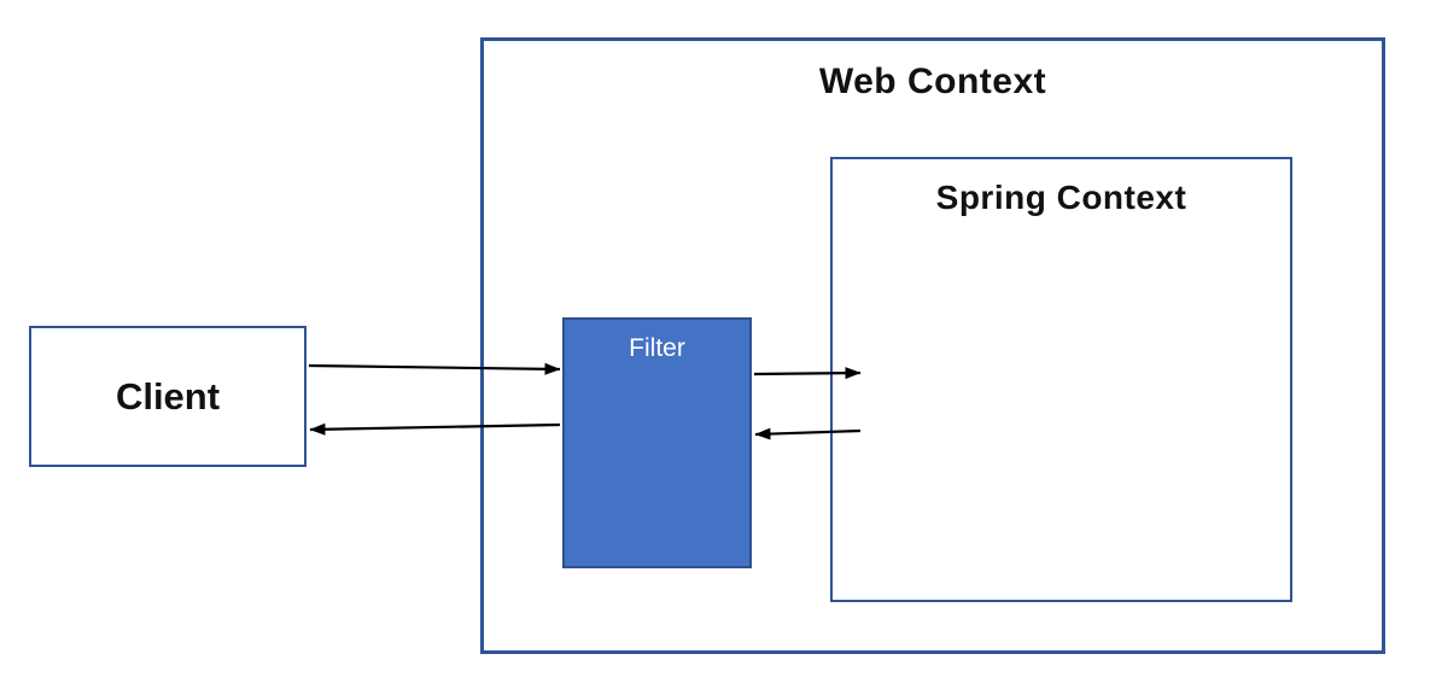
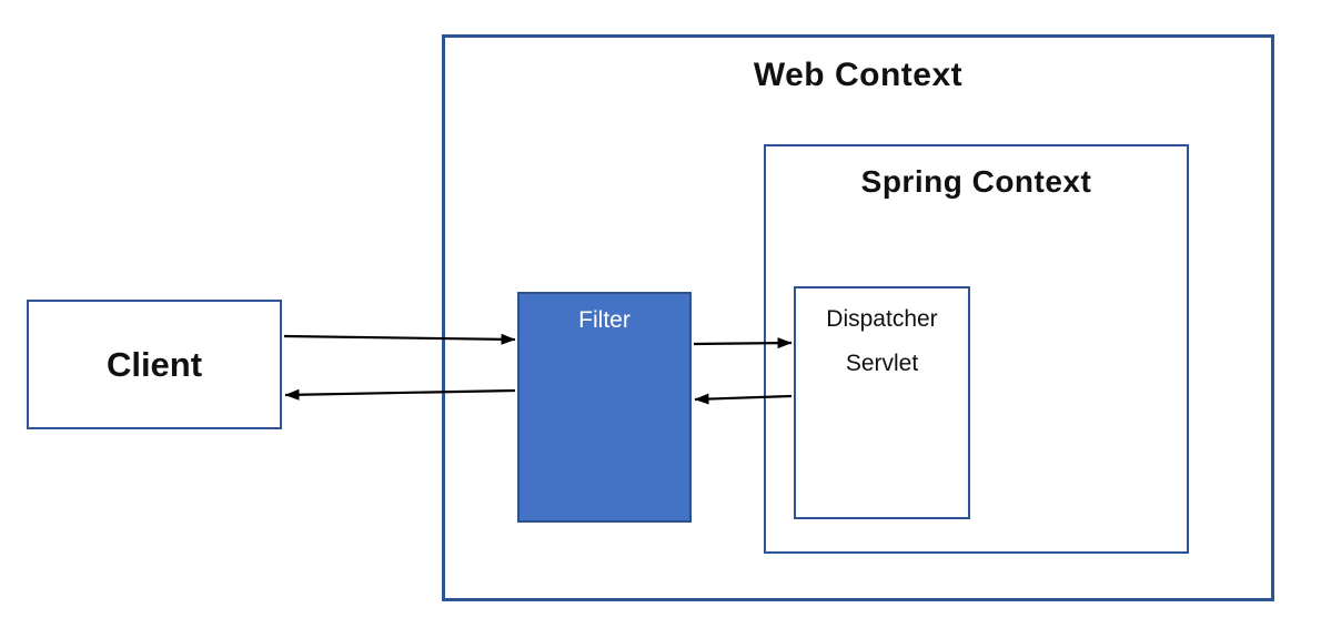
  Web Context
  Spring Context
  Client
  Filter
+ Dispatcher
+ Servlet
